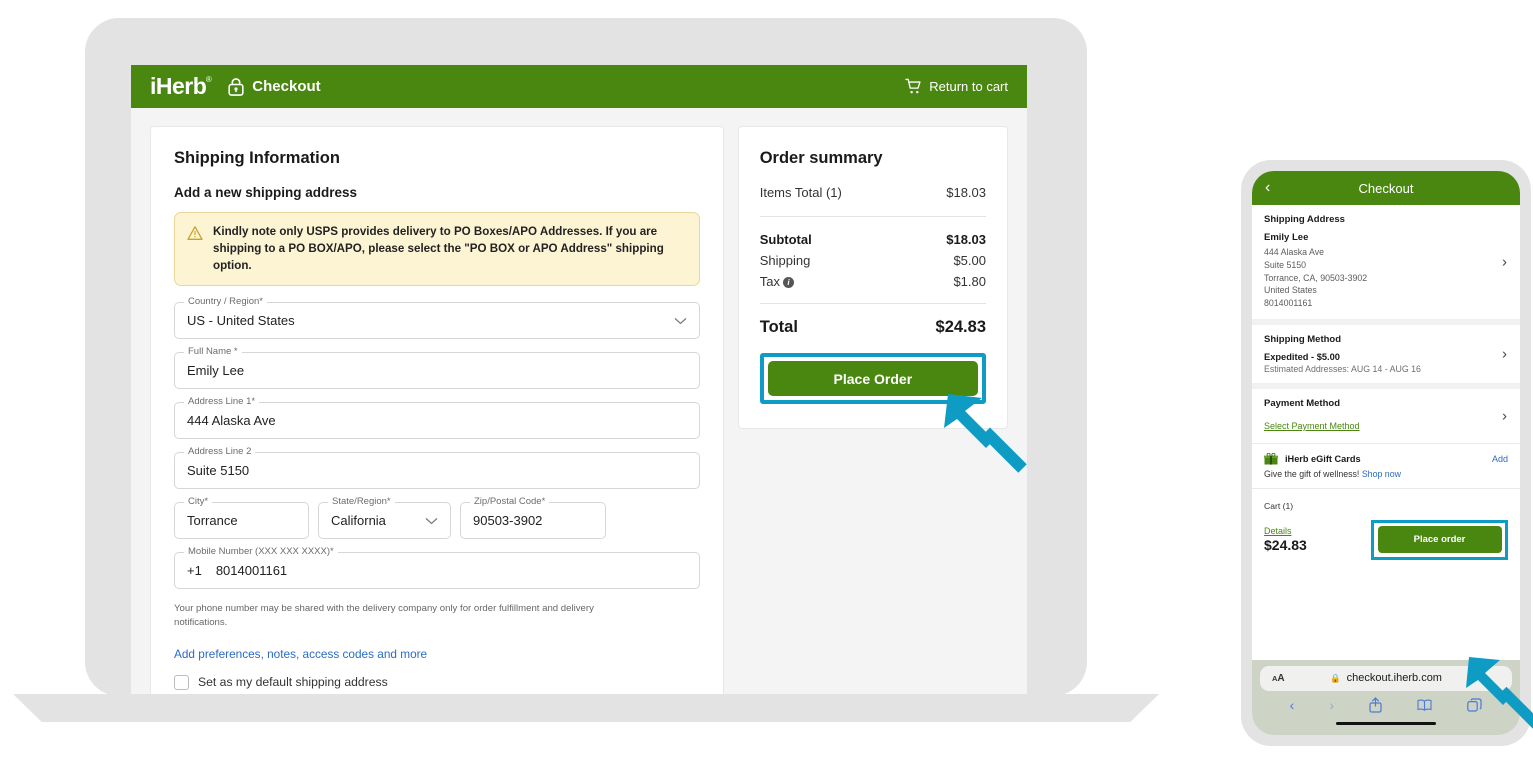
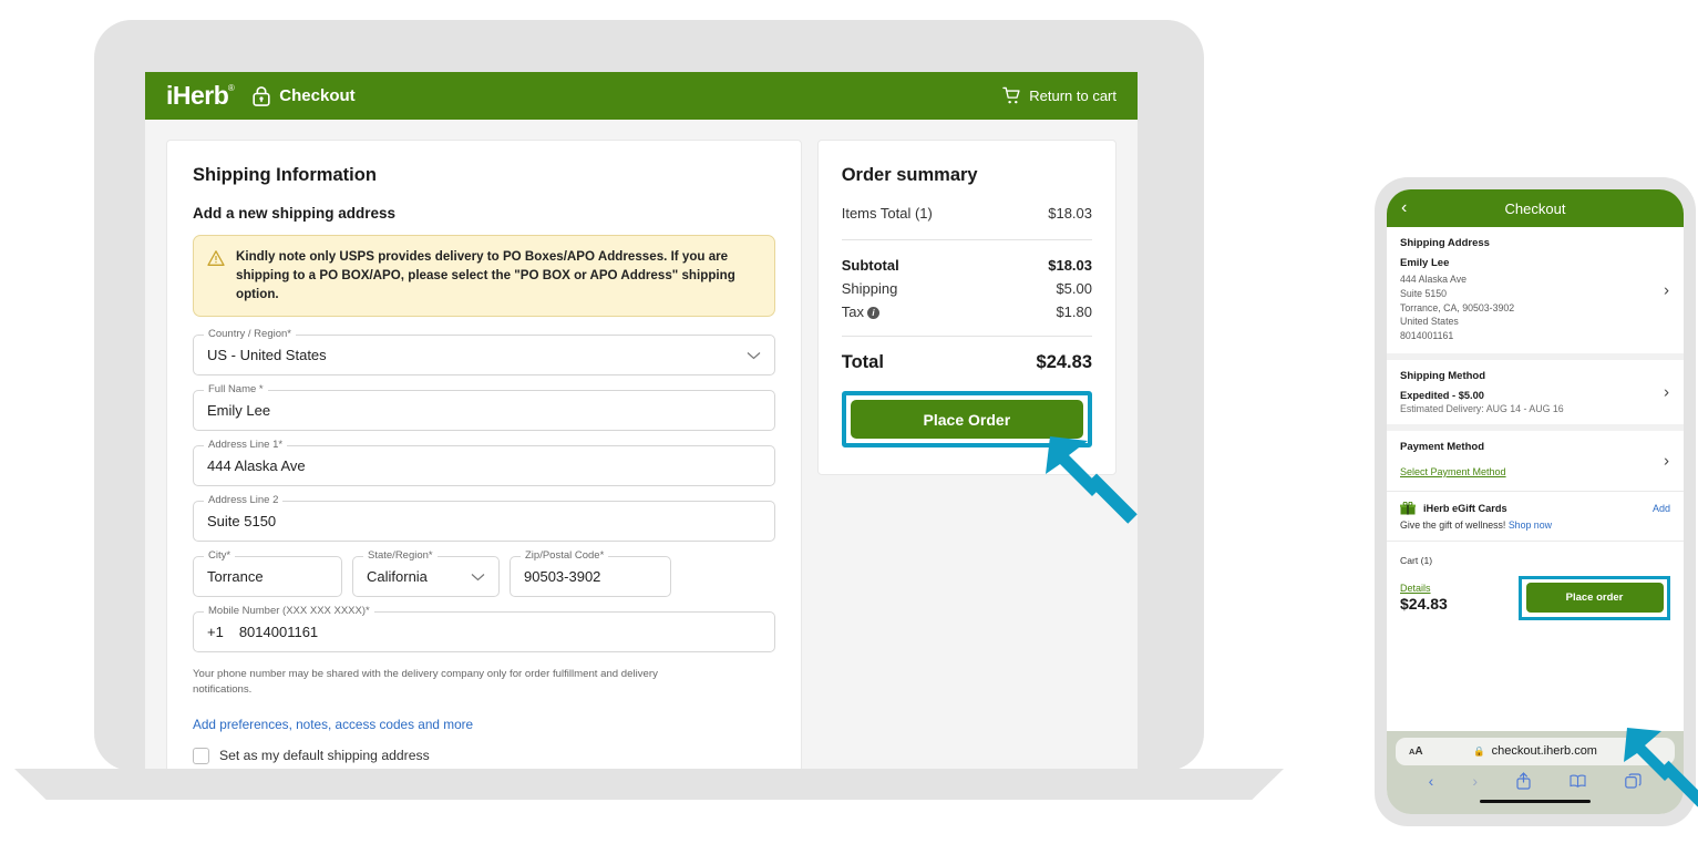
  iHerb
  ®
  Checkout
  Return to cart
  Shipping Information
  Add a new shipping address
  Kindly note only USPS provides delivery to PO Boxes/APO Addresses. If you are shipping to a PO BOX/APO, please select the "PO BOX or APO Address" shipping option.
  Country / Region*
  US - United States
  Full Name *
  Emily Lee
  Address Line 1*
  444 Alaska Ave
  Address Line 2
  Suite 5150
  City*
  Torrance
  State/Region*
  California
  Zip/Postal Code*
  90503-3902
  Mobile Number (XXX XXX XXXX)*
  +1
  8014001161
  Your phone number may be shared with the delivery company only for order fulfillment and delivery notifications.
  Add preferences, notes, access codes and more
  Set as my default shipping address
  Order summary
  Items Total (1)
  $18.03
  Subtotal
  $18.03
  Shipping
  $5.00
  Tax i
  $1.80
  Total
  $24.83
  Place Order
  ‹
  Checkout
  Shipping Address
  Emily Lee
  444 Alaska Ave
  Suite 5150
  Torrance, CA, 90503-3902
  United States
  8014001161
  ›
  Shipping Method
  Expedited - $5.00
- Estimated Addresses: AUG 14 - AUG 16
+ Estimated Delivery: AUG 14 - AUG 16
  ›
  Payment Method
  Select Payment Method
  ›
  iHerb eGift Cards
  Add
  Give the gift of wellness! Shop now
  Cart (1)
  Details
  $24.83
  Place order
  AA
  🔒
  checkout.iherb.com
  ‹
  ›
